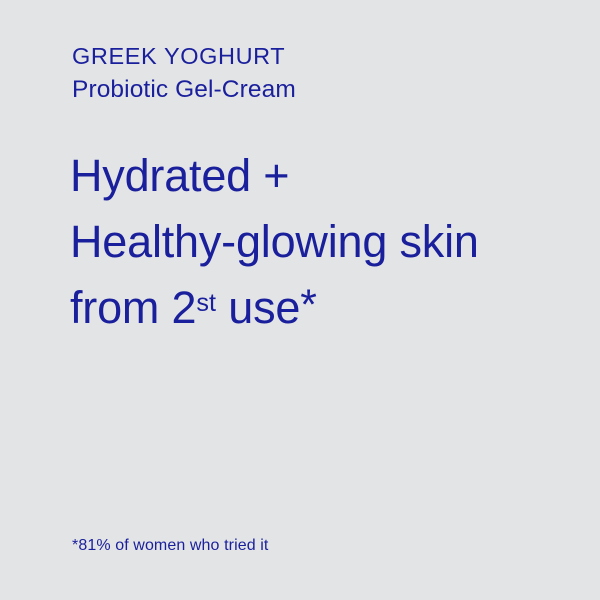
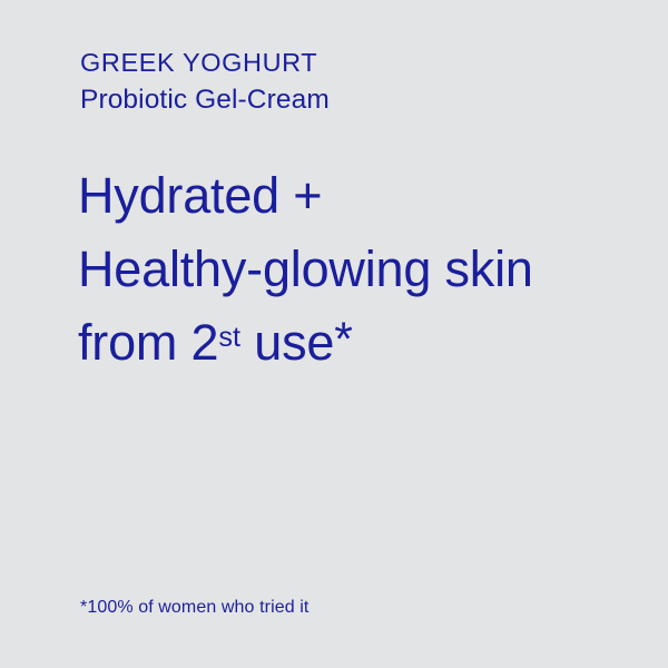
  GREEK YOGHURT
  Probiotic Gel-Cream
  Hydrated +
  Healthy-glowing skin
  from 2st use*
- *81% of women who tried it
+ *100% of women who tried it
